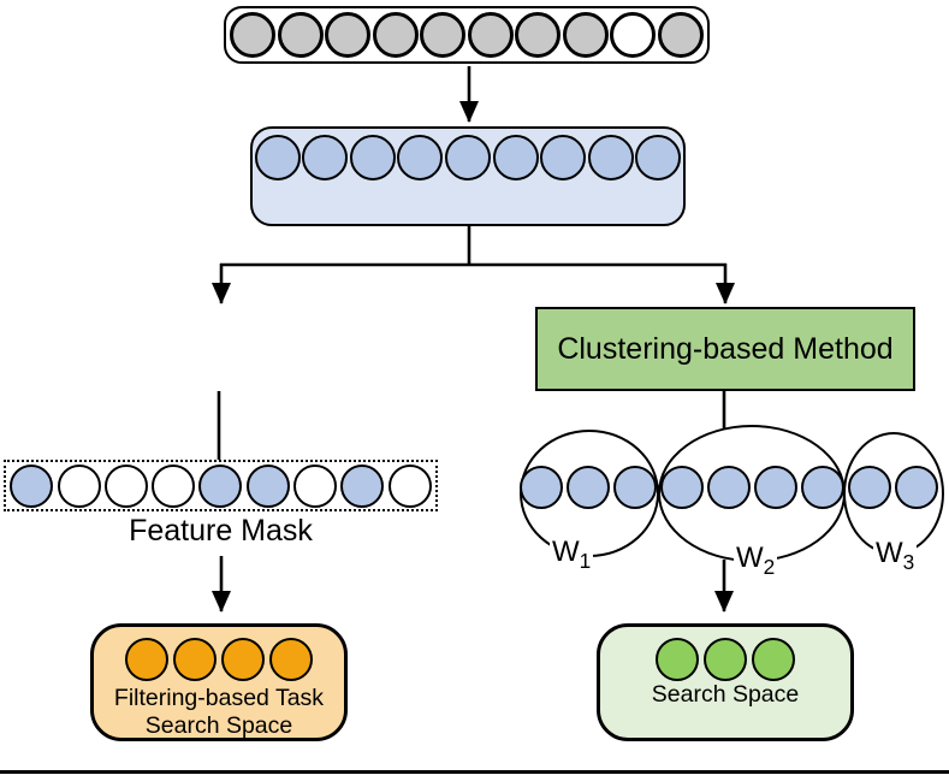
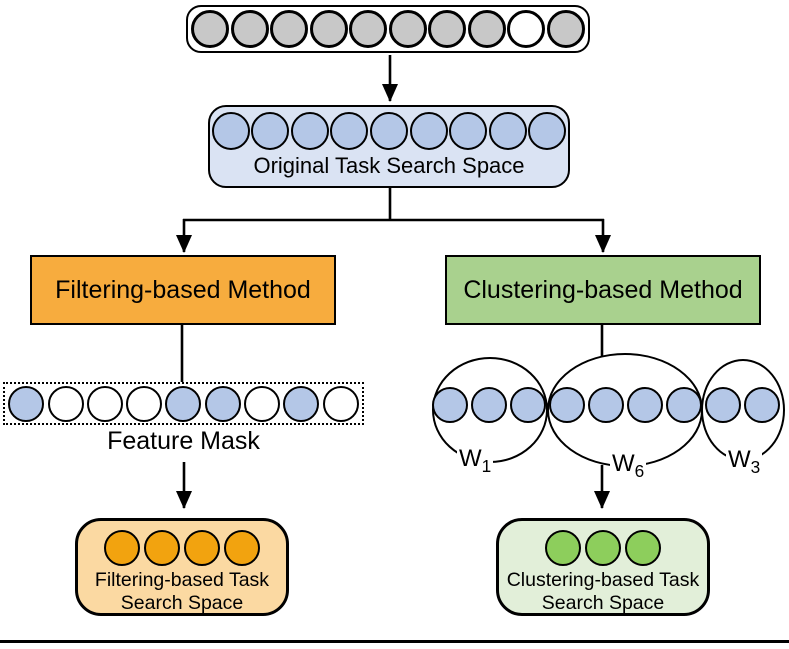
+ Original Task Search Space
+ Filtering-based Method
  Clustering-based Method
  Feature Mask
  W1
- W2
+ W6
  W3
  Filtering-based Task
  Search Space
+ Clustering-based Task
  Search Space
